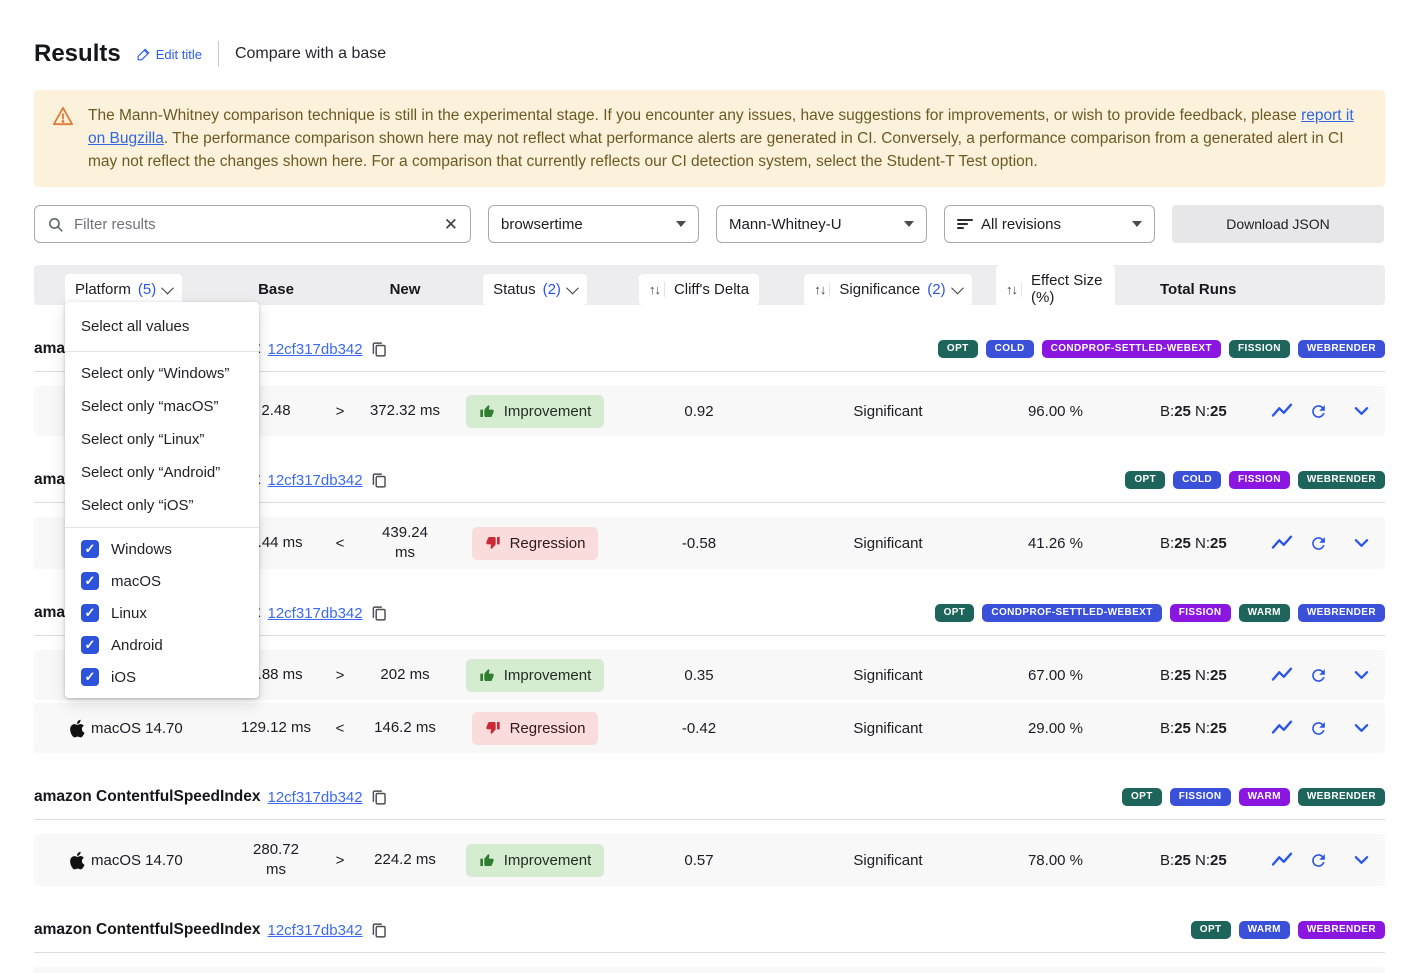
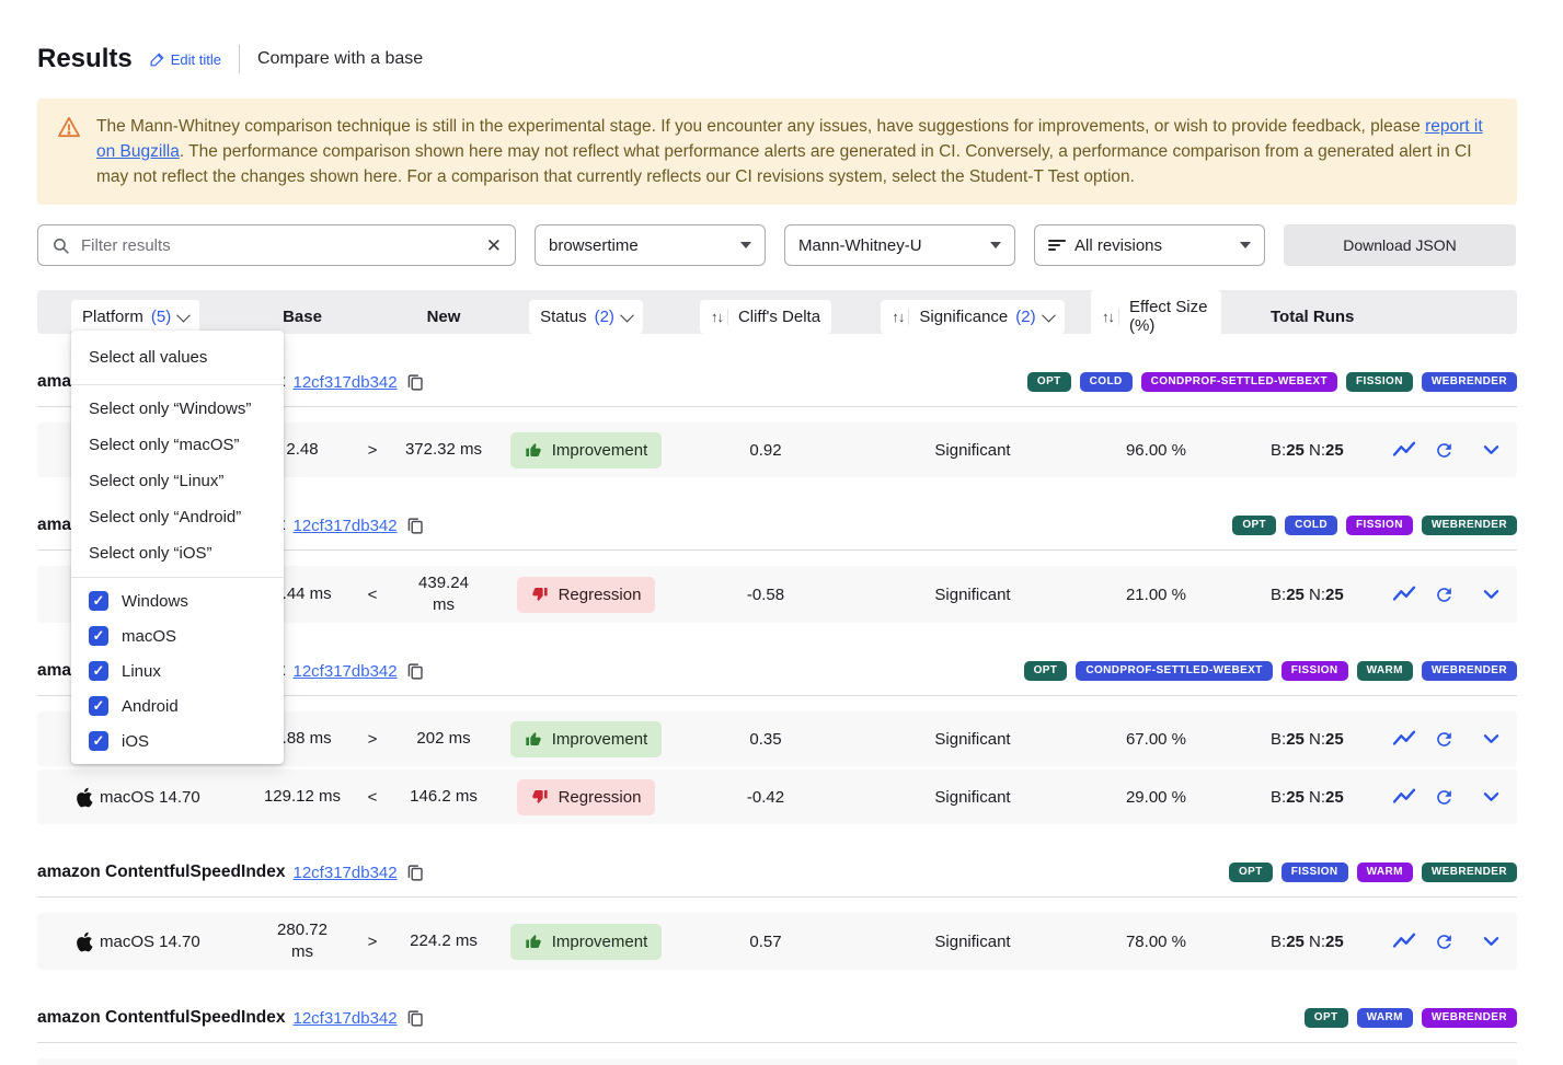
  Results
  Edit title
  Compare with a base
- The Mann-Whitney comparison technique is still in the experimental stage. If you encounter any issues, have suggestions for improvements, or wish to provide feedback, please report it on Bugzilla. The performance comparison shown here may not reflect what performance alerts are generated in CI. Conversely, a performance comparison from a generated alert in CI may not reflect the changes shown here. For a comparison that currently reflects our CI detection system, select the Student-T Test option.
+ The Mann-Whitney comparison technique is still in the experimental stage. If you encounter any issues, have suggestions for improvements, or wish to provide feedback, please report it on Bugzilla. The performance comparison shown here may not reflect what performance alerts are generated in CI. Conversely, a performance comparison from a generated alert in CI may not reflect the changes shown here. For a comparison that currently reflects our CI revisions system, select the Student-T Test option.
  Filter results
  ✕
  browsertime
  Mann-Whitney-U
  All revisions
  Download JSON
  Platform
  (5)
  Base
  New
  Status
  (2)
  ↑↓
  Cliff's Delta
  ↑↓
  Significance
  (2)
  ↑↓
  Effect Size (%)
  Total Runs
  12cf317db342
  OPT
  COLD
  CONDPROF-SETTLED-WEBEXT
  FISSION
  WEBRENDER
  2.48
  >
  372.32 ms
  Improvement
  0.92
  Significant
  96.00 %
  B:25 N:25
  12cf317db342
  OPT
  COLD
  FISSION
  WEBRENDER
  .44 ms
  <
  439.24
  ms
  Regression
  -0.58
  Significant
- 41.26 %
+ 21.00 %
  B:25 N:25
  12cf317db342
  OPT
  CONDPROF-SETTLED-WEBEXT
  FISSION
  WARM
  WEBRENDER
  .88 ms
  >
  202 ms
  Improvement
  0.35
  Significant
  67.00 %
  B:25 N:25
  macOS 14.70
  129.12 ms
  <
  146.2 ms
  Regression
  -0.42
  Significant
  29.00 %
  B:25 N:25
  amazon ContentfulSpeedIndex
  12cf317db342
  OPT
  FISSION
  WARM
  WEBRENDER
  macOS 14.70
  280.72
  ms
  >
  224.2 ms
  Improvement
  0.57
  Significant
  78.00 %
  B:25 N:25
  amazon ContentfulSpeedIndex
  12cf317db342
  OPT
  WARM
  WEBRENDER
  Select all values
  Select only “Windows”
  Select only “macOS”
  Select only “Linux”
  Select only “Android”
  Select only “iOS”
  ✓
  Windows
  ✓
  macOS
  ✓
  Linux
  ✓
  Android
  ✓
  iOS
